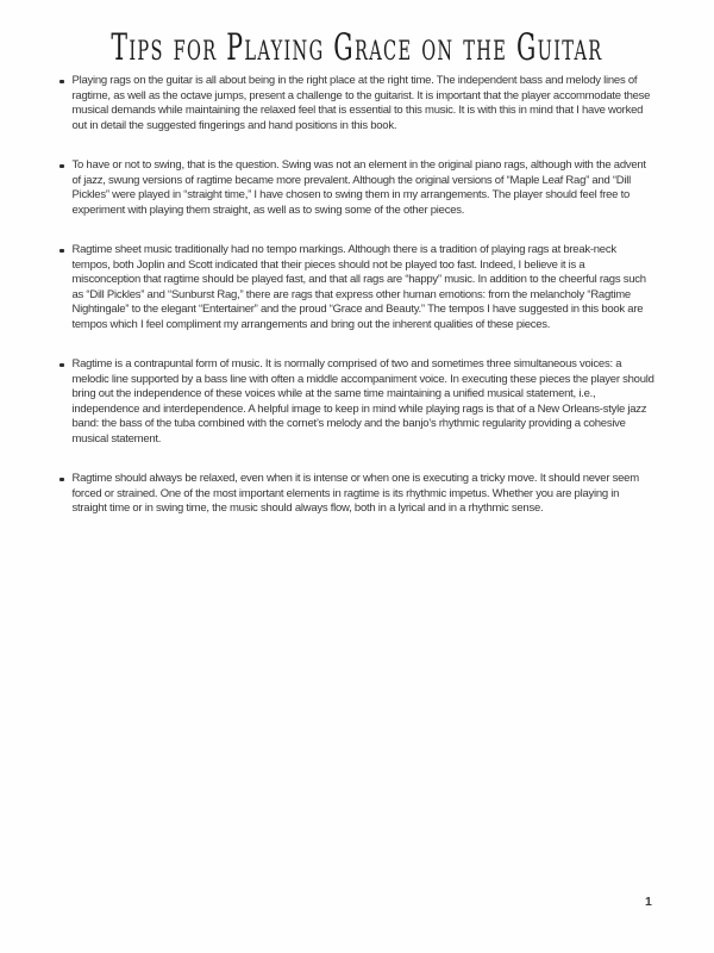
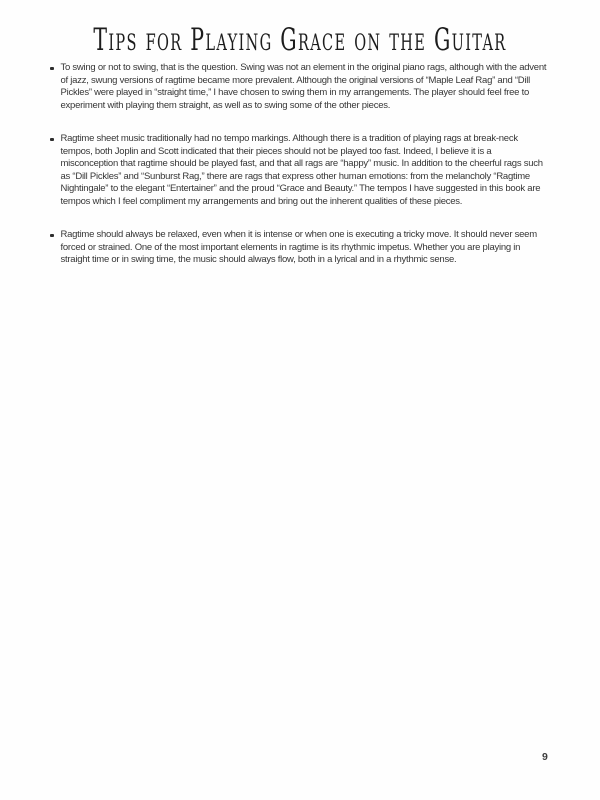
  Tips for Playing Grace on the Guitar
- Playing rags on the guitar is all about being in the right place at the right time. The independent bass and melody lines of ragtime, as well as the octave jumps, present a challenge to the guitarist. It is important that the player accommodate these musical demands while maintaining the relaxed feel that is essential to this music. It is with this in mind that I have worked out in detail the suggested fingerings and hand positions in this book.
- To have or not to swing, that is the question. Swing was not an element in the original piano rags, although with the advent of jazz, swung versions of ragtime became more prevalent. Although the original versions of “Maple Leaf Rag” and “Dill Pickles” were played in “straight time,” I have chosen to swing them in my arrangements. The player should feel free to experiment with playing them straight, as well as to swing some of the other pieces.
+ To swing or not to swing, that is the question. Swing was not an element in the original piano rags, although with the advent of jazz, swung versions of ragtime became more prevalent. Although the original versions of “Maple Leaf Rag” and “Dill Pickles” were played in “straight time,” I have chosen to swing them in my arrangements. The player should feel free to experiment with playing them straight, as well as to swing some of the other pieces.
  Ragtime sheet music traditionally had no tempo markings. Although there is a tradition of playing rags at break-neck tempos, both Joplin and Scott indicated that their pieces should not be played too fast. Indeed, I believe it is a misconception that ragtime should be played fast, and that all rags are “happy” music. In addition to the cheerful rags such as “Dill Pickles” and “Sunburst Rag,” there are rags that express other human emotions: from the melancholy “Ragtime Nightingale” to the elegant “Entertainer” and the proud “Grace and Beauty.” The tempos I have suggested in this book are tempos which I feel compliment my arrangements and bring out the inherent qualities of these pieces.
- Ragtime is a contrapuntal form of music. It is normally comprised of two and sometimes three simultaneous voices: a melodic line supported by a bass line with often a middle accompaniment voice. In executing these pieces the player should bring out the independence of these voices while at the same time maintaining a unified musical statement, i.e., independence and interdependence. A helpful image to keep in mind while playing rags is that of a New Orleans-style jazz band: the bass of the tuba combined with the cornet’s melody and the banjo’s rhythmic regularity providing a cohesive musical statement.
  Ragtime should always be relaxed, even when it is intense or when one is executing a tricky move. It should never seem forced or strained. One of the most important elements in ragtime is its rhythmic impetus. Whether you are playing in straight time or in swing time, the music should always flow, both in a lyrical and in a rhythmic sense.
- 1
+ 9
